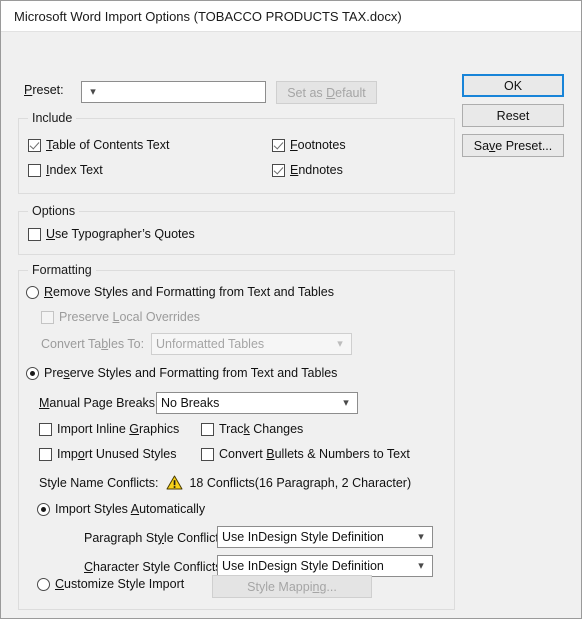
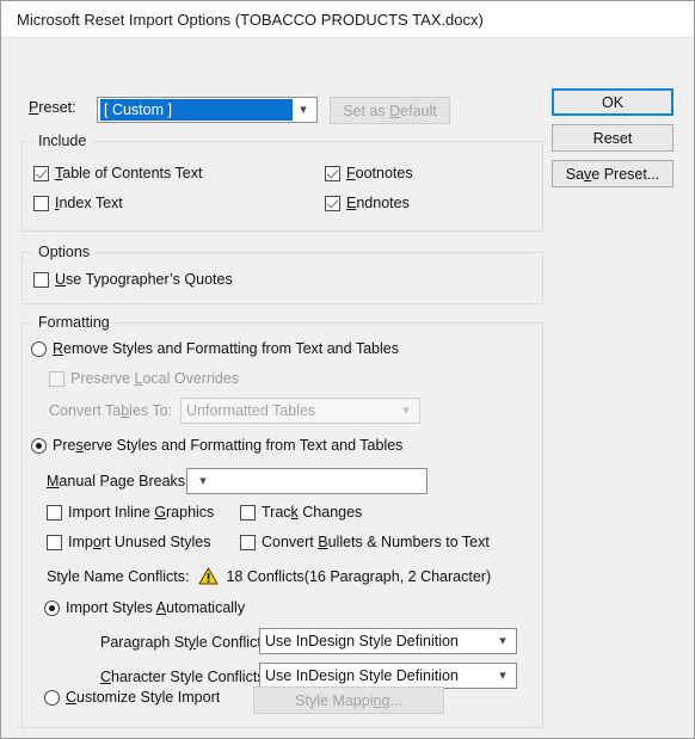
- Microsoft Word Import Options (TOBACCO PRODUCTS TAX.docx)
+ Microsoft Reset Import Options (TOBACCO PRODUCTS TAX.docx)
  Preset:
+ [ Custom ]
  ▾
  Set as Default
  OK
  Reset
  Save Preset...
  Include
  Table of Contents Text
  Index Text
  Footnotes
  Endnotes
  Options
  Use Typographer’s Quotes
  Formatting
  Remove Styles and Formatting from Text and Tables
  Preserve Local Overrides
  Convert Tables To:
  Unformatted Tables
  ▾
  Preserve Styles and Formatting from Text and Tables
  Manual Page Breaks
- No Breaks
  ▾
  Import Inline Graphics
  Track Changes
  Import Unused Styles
  Convert Bullets & Numbers to Text
  Style Name Conflicts:
  18 Conflicts(16 Paragraph, 2 Character)
  Import Styles Automatically
  Paragraph Style Conflic
  Use InDesign Style Definition
  ▾
  Character Style Conflict
  Use InDesign Style Definition
  ▾
  Customize Style Import
  Style Mapping...
